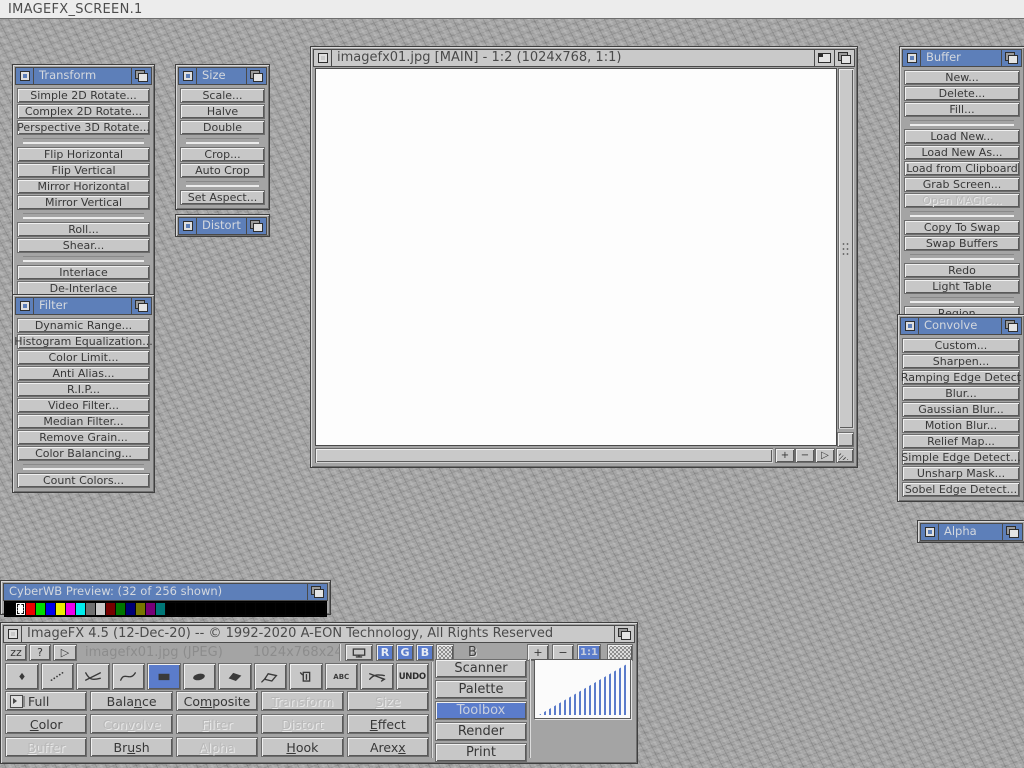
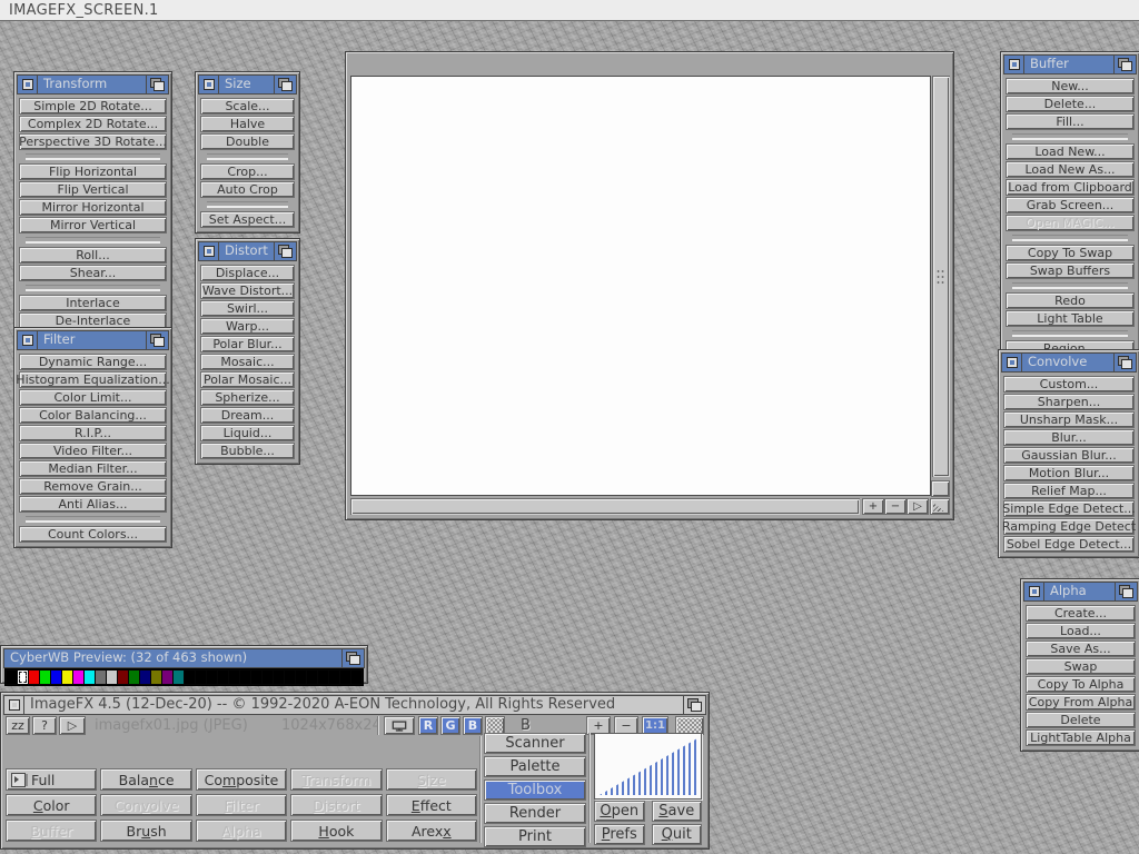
  IMAGEFX_SCREEN.1
  Transform
  Simple 2D Rotate...
  Complex 2D Rotate...
  Perspective 3D Rotate...
  Flip Horizontal
  Flip Vertical
  Mirror Horizontal
  Mirror Vertical
  Roll...
  Shear...
  Interlace
  De-Interlace
  Size
  Scale...
  Halve
  Double
  Crop...
  Auto Crop
  Set Aspect...
  Distort
+ Displace...
+ Wave Distort...
+ Swirl...
+ Warp...
+ Polar Blur...
+ Mosaic...
+ Polar Mosaic...
+ Spherize...
+ Dream...
+ Liquid...
+ Bubble...
  Filter
  Dynamic Range...
  Histogram Equalization...
  Color Limit...
- Anti Alias...
+ Color Balancing...
  R.I.P...
  Video Filter...
  Median Filter...
  Remove Grain...
- Color Balancing...
+ Anti Alias...
  Count Colors...
  Buffer
  New...
  Delete...
  Fill...
  Load New...
  Load New As...
  Load from Clipboard
  Grab Screen...
  Open MAGIC...
  Copy To Swap
  Swap Buffers
  Redo
  Light Table
  Convolve
  Custom...
  Sharpen...
- Ramping Edge Detect
+ Unsharp Mask...
  Blur...
  Gaussian Blur...
  Motion Blur...
  Relief Map...
  Simple Edge Detect...
- Unsharp Mask...
+ Ramping Edge Detect
  Sobel Edge Detect...
  Alpha
+ Create...
+ Load...
+ Save As...
+ Swap
+ Copy To Alpha
+ Copy From Alpha
+ Delete
+ LightTable Alpha
- CyberWB Preview: (32 of 256 shown)
+ CyberWB Preview: (32 of 463 shown)
- imagefx01.jpg [MAIN] - 1:2 (1024x768, 1:1)
  +
  −
  ▷
  ImageFX 4.5 (12-Dec-20) -- © 1992-2020 A-EON Technology, All Rights Reserved
  zz
  ?
  ▷
  imagefx01.jpg (JPEG)
  1024x768x2
  R
  G
  B
  B
  +
  −
  1:1
- ABC
- UNDO
  Full
  Balance
  Composite
  Transform
  Size
  Color
  Convolve
  Filter
  Distort
  Effect
  Buffer
  Brush
  Alpha
  Hook
  Arexx
  Scanner
  Palette
  Toolbox
  Render
  Print
+ Open
+ Save
+ Prefs
+ Quit
